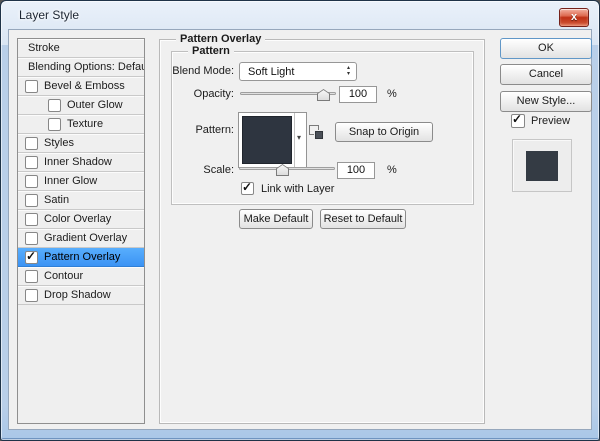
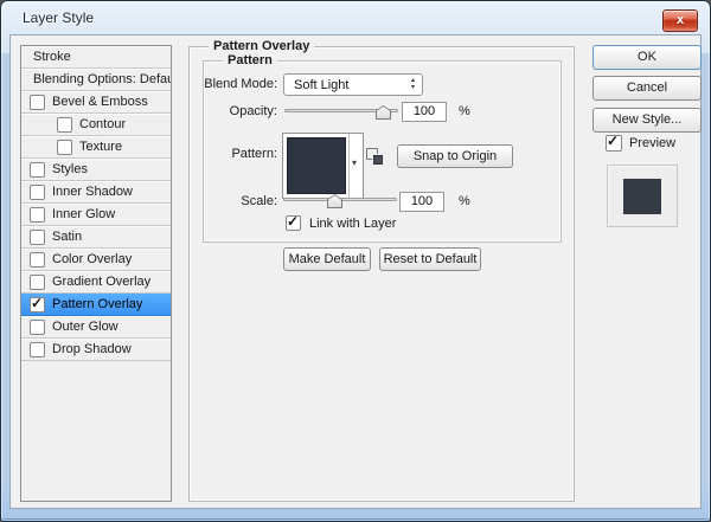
  Layer Style
  x
  Stroke
  Blending Options: Defa
  Bevel & Emboss
- Outer Glow
+ Contour
  Texture
  Styles
  Inner Shadow
  Inner Glow
  Satin
  Color Overlay
  Gradient Overlay
  ✓
  Pattern Overlay
- Contour
+ Outer Glow
  Drop Shadow
  Pattern Overlay
  Pattern
  Blend Mode:
  Soft Light
  Opacity:
  100
  %
  Pattern:
  ▾
  Snap to Origin
  Scale:
  100
  %
  ✓
  Link with Layer
  Make Default
  Reset to Default
  OK
  Cancel
  New Style...
  ✓
  Preview
